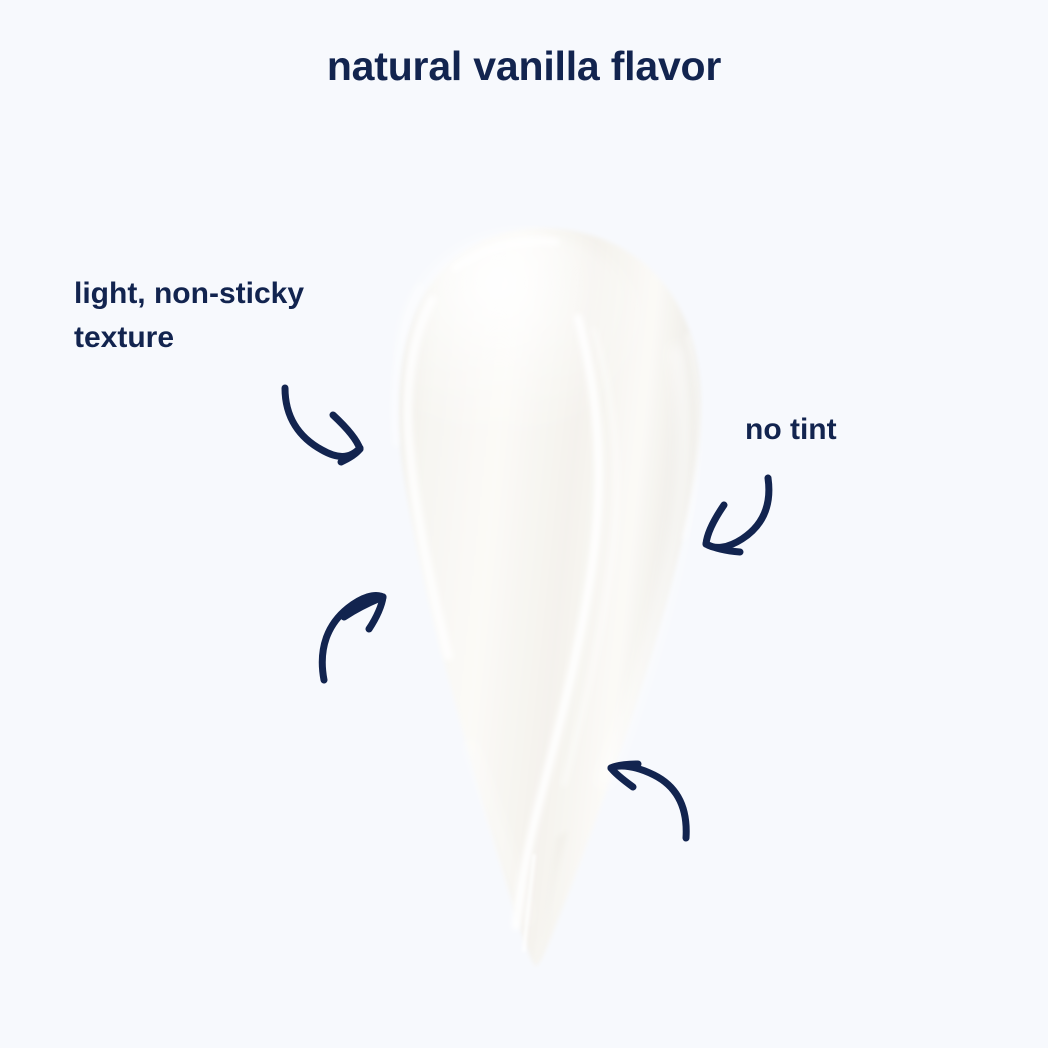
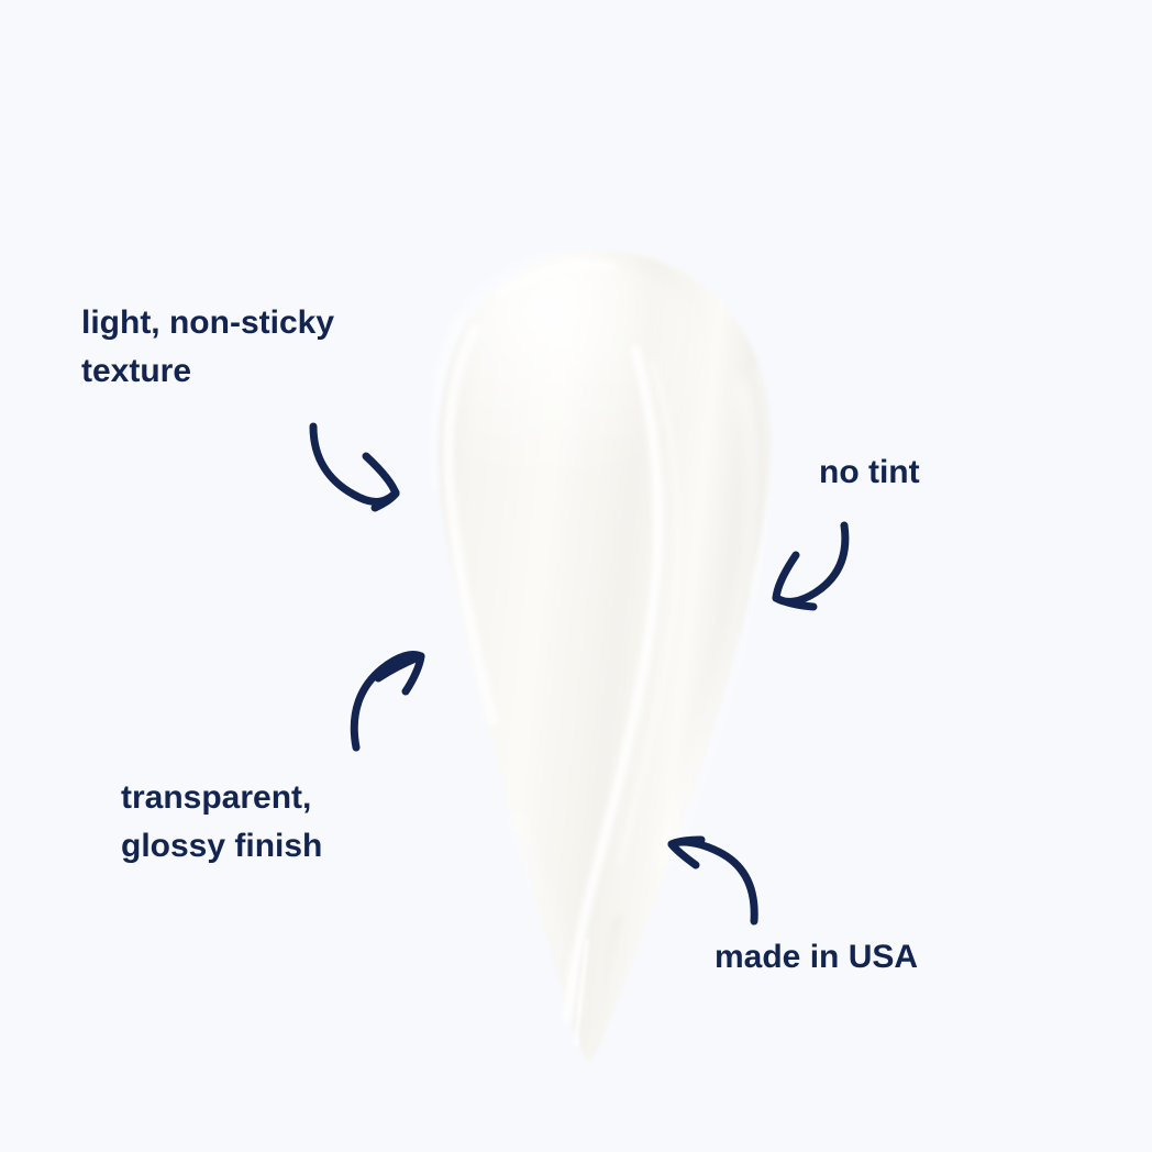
- natural vanilla flavor
  light, non-sticky
  texture
  no tint
+ transparent,
+ glossy finish
+ made in USA
